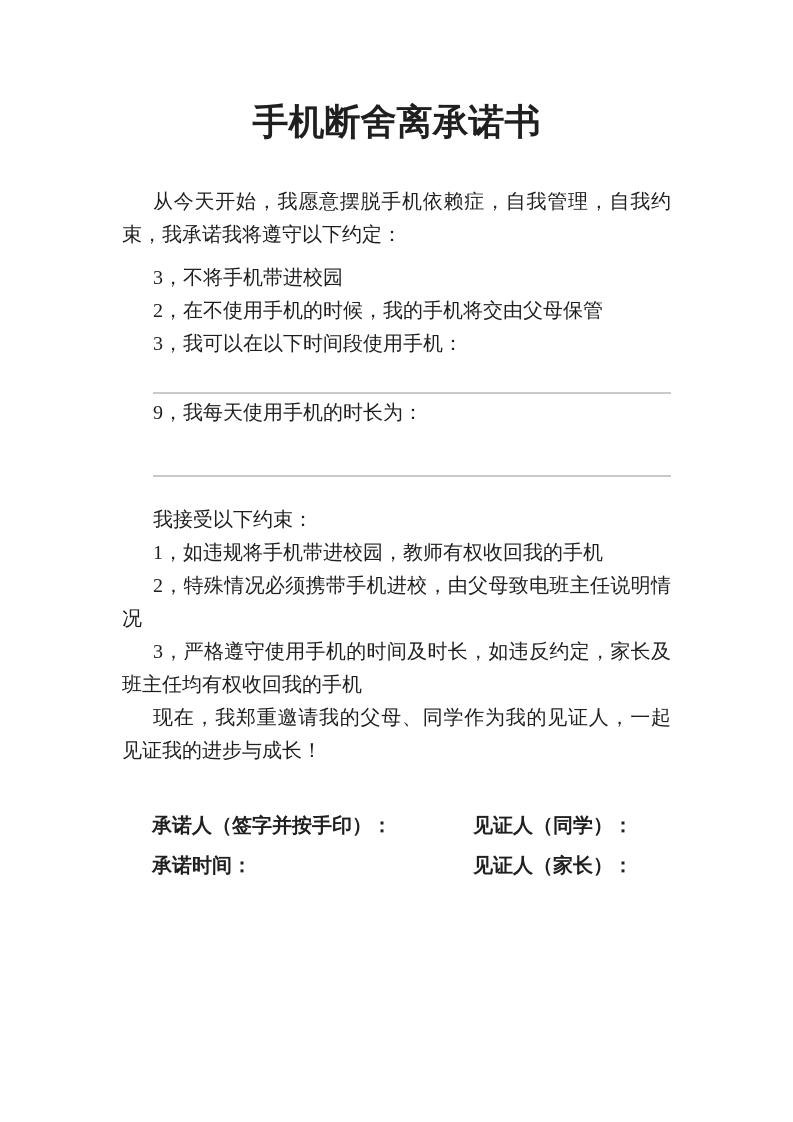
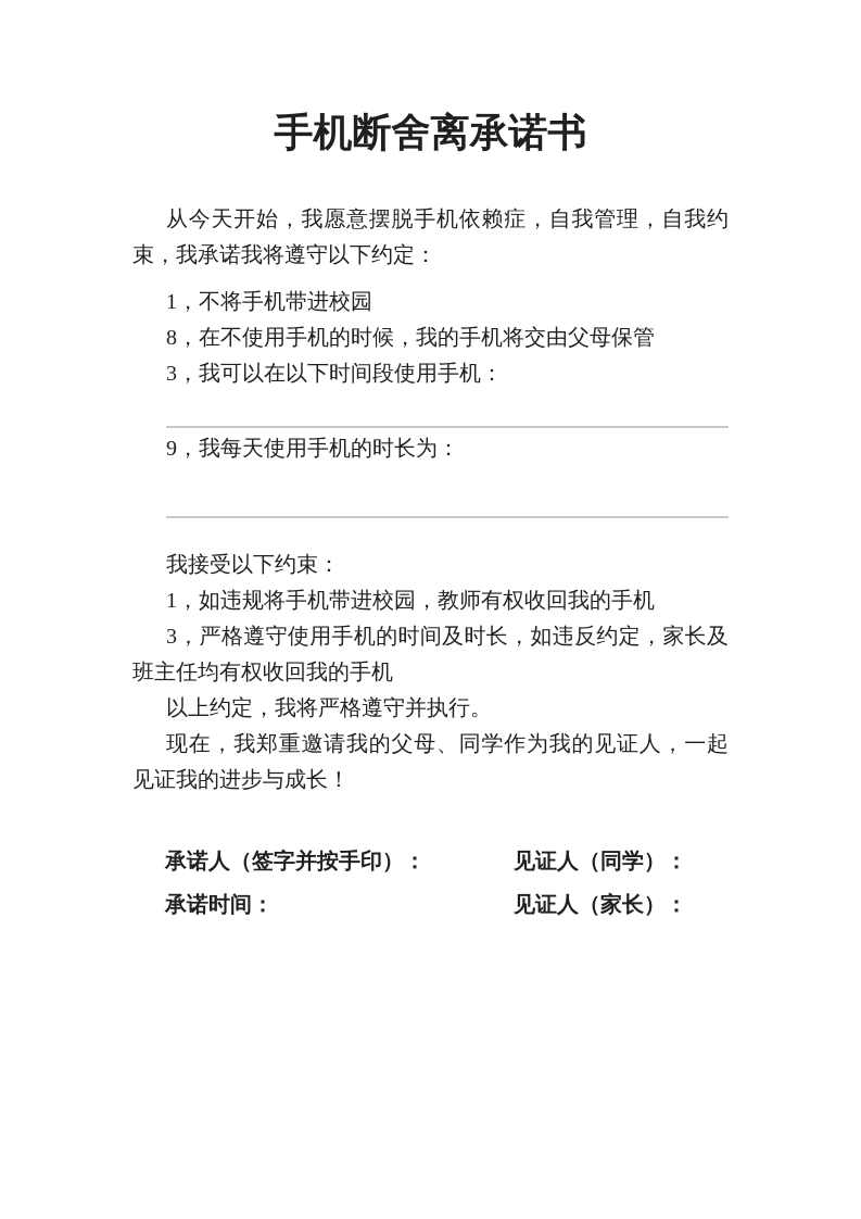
  手机断舍离承诺书
  从今天开始，我愿意摆脱手机依赖症，自我管理，自我约束，我承诺我将遵守以下约定：
- 3，不将手机带进校园
+ 1，不将手机带进校园
- 2，在不使用手机的时候，我的手机将交由父母保管
+ 8，在不使用手机的时候，我的手机将交由父母保管
  3，我可以在以下时间段使用手机：
  9，我每天使用手机的时长为：
  我接受以下约束：
  1，如违规将手机带进校园，教师有权收回我的手机
- 2，特殊情况必须携带手机进校，由父母致电班主任说明情况
  3，严格遵守使用手机的时间及时长，如违反约定，家长及班主任均有权收回我的手机
+ 以上约定，我将严格遵守并执行。
  现在，我郑重邀请我的父母、同学作为我的见证人，一起见证我的进步与成长！
  承诺人（签字并按手印）：
  见证人（同学）：
  承诺时间：
  见证人（家长）：
